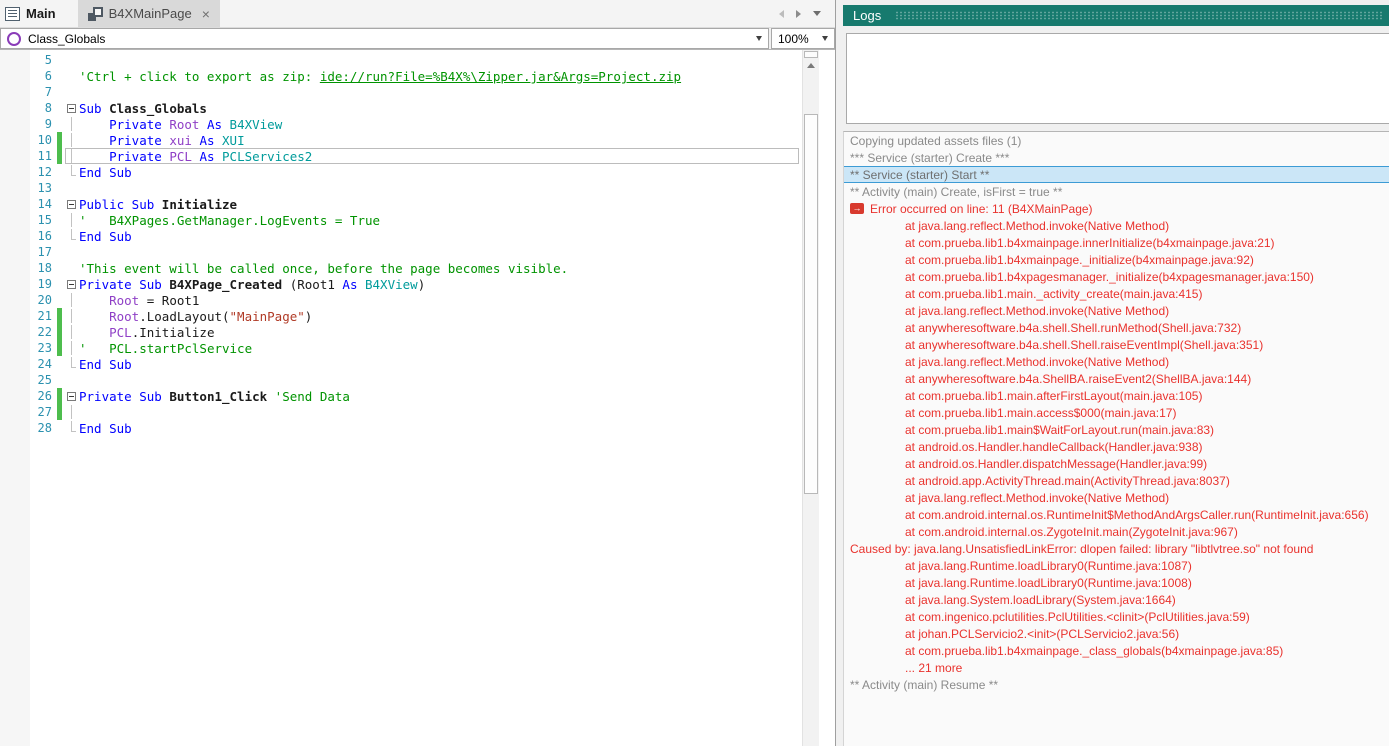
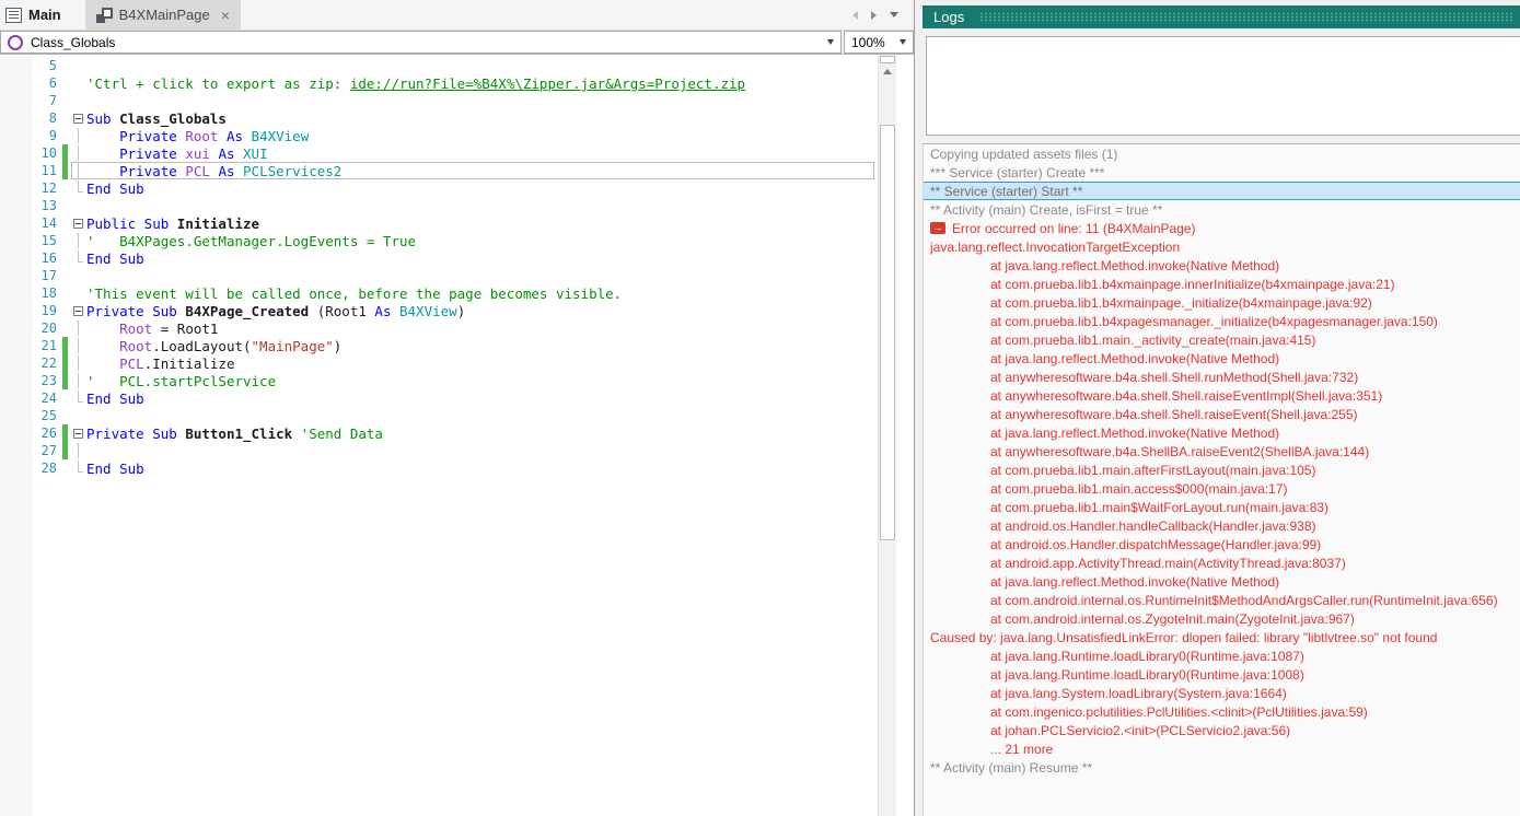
  Main
  B4XMainPage
  ×
  Class_Globals
  100%
  5
  6
  'Ctrl + click to export as zip: ide://run?File=%B4X%\Zipper.jar&Args=Project.zip
  7
  8
  Sub Class_Globals
  9
  Private Root As B4XView
  10
  Private xui As XUI
  11
  Private PCL As PCLServices2
  12
  End Sub
  13
  14
  Public Sub Initialize
  15
  ' B4XPages.GetManager.LogEvents = True
  16
  End Sub
  17
  18
  'This event will be called once, before the page becomes visible.
  19
  Private Sub B4XPage_Created (Root1 As B4XView)
  20
  Root = Root1
  21
  Root.LoadLayout("MainPage")
  22
  PCL.Initialize
  23
  ' PCL.startPclService
  24
  End Sub
  25
  26
  Private Sub Button1_Click 'Send Data
  27
  28
  End Sub
  Logs
  Copying updated assets files (1)
  *** Service (starter) Create ***
  ** Service (starter) Start **
  ** Activity (main) Create, isFirst = true **
  →
  Error occurred on line: 11 (B4XMainPage)
+ java.lang.reflect.InvocationTargetException
  at java.lang.reflect.Method.invoke(Native Method)
  at com.prueba.lib1.b4xmainpage.innerInitialize(b4xmainpage.java:21)
  at com.prueba.lib1.b4xmainpage._initialize(b4xmainpage.java:92)
  at com.prueba.lib1.b4xpagesmanager._initialize(b4xpagesmanager.java:150)
  at com.prueba.lib1.main._activity_create(main.java:415)
  at java.lang.reflect.Method.invoke(Native Method)
  at anywheresoftware.b4a.shell.Shell.runMethod(Shell.java:732)
  at anywheresoftware.b4a.shell.Shell.raiseEventImpl(Shell.java:351)
+ at anywheresoftware.b4a.shell.Shell.raiseEvent(Shell.java:255)
  at java.lang.reflect.Method.invoke(Native Method)
  at anywheresoftware.b4a.ShellBA.raiseEvent2(ShellBA.java:144)
  at com.prueba.lib1.main.afterFirstLayout(main.java:105)
  at com.prueba.lib1.main.access$000(main.java:17)
  at com.prueba.lib1.main$WaitForLayout.run(main.java:83)
  at android.os.Handler.handleCallback(Handler.java:938)
  at android.os.Handler.dispatchMessage(Handler.java:99)
  at android.app.ActivityThread.main(ActivityThread.java:8037)
  at java.lang.reflect.Method.invoke(Native Method)
  at com.android.internal.os.RuntimeInit$MethodAndArgsCaller.run(RuntimeInit.java:656)
  at com.android.internal.os.ZygoteInit.main(ZygoteInit.java:967)
  Caused by: java.lang.UnsatisfiedLinkError: dlopen failed: library "libtlvtree.so" not found
  at java.lang.Runtime.loadLibrary0(Runtime.java:1087)
  at java.lang.Runtime.loadLibrary0(Runtime.java:1008)
  at java.lang.System.loadLibrary(System.java:1664)
  at com.ingenico.pclutilities.PclUtilities.<clinit>(PclUtilities.java:59)
  at johan.PCLServicio2.<init>(PCLServicio2.java:56)
- at com.prueba.lib1.b4xmainpage._class_globals(b4xmainpage.java:85)
  ... 21 more
  ** Activity (main) Resume **
